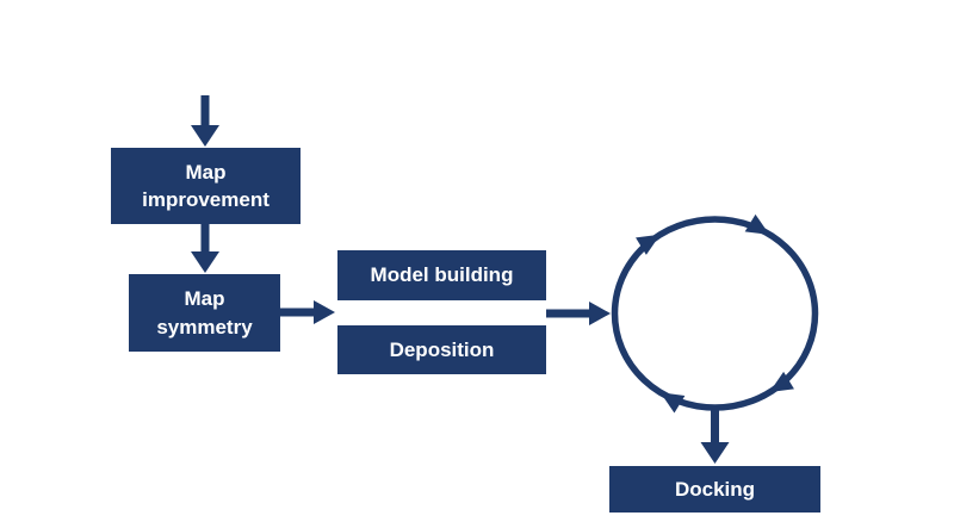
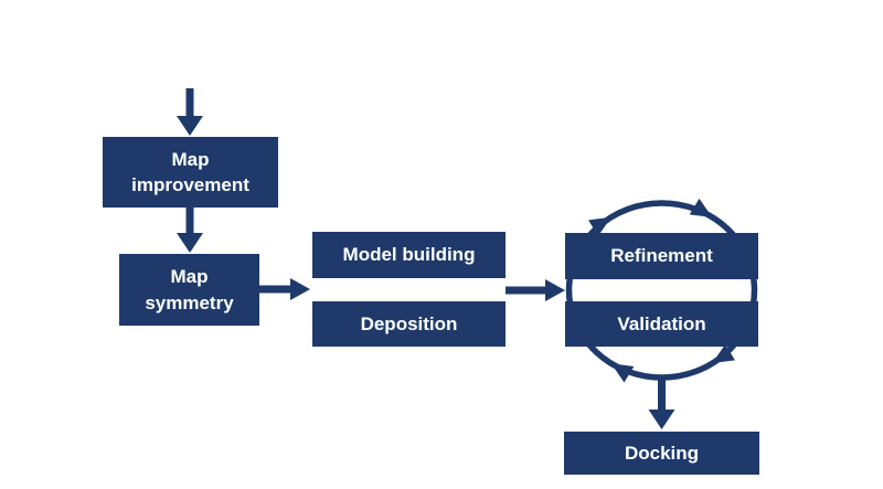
  Map
  improvement
  Map
  symmetry
  Model building
  Deposition
+ Refinement
+ Validation
  Docking
